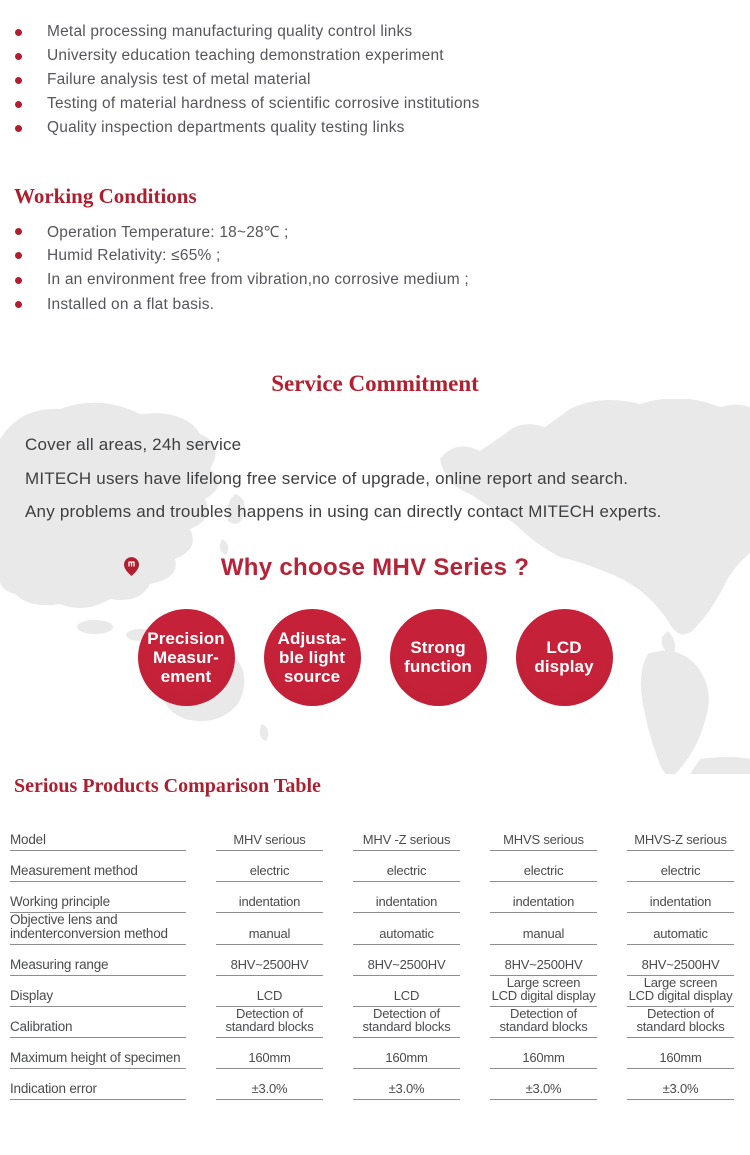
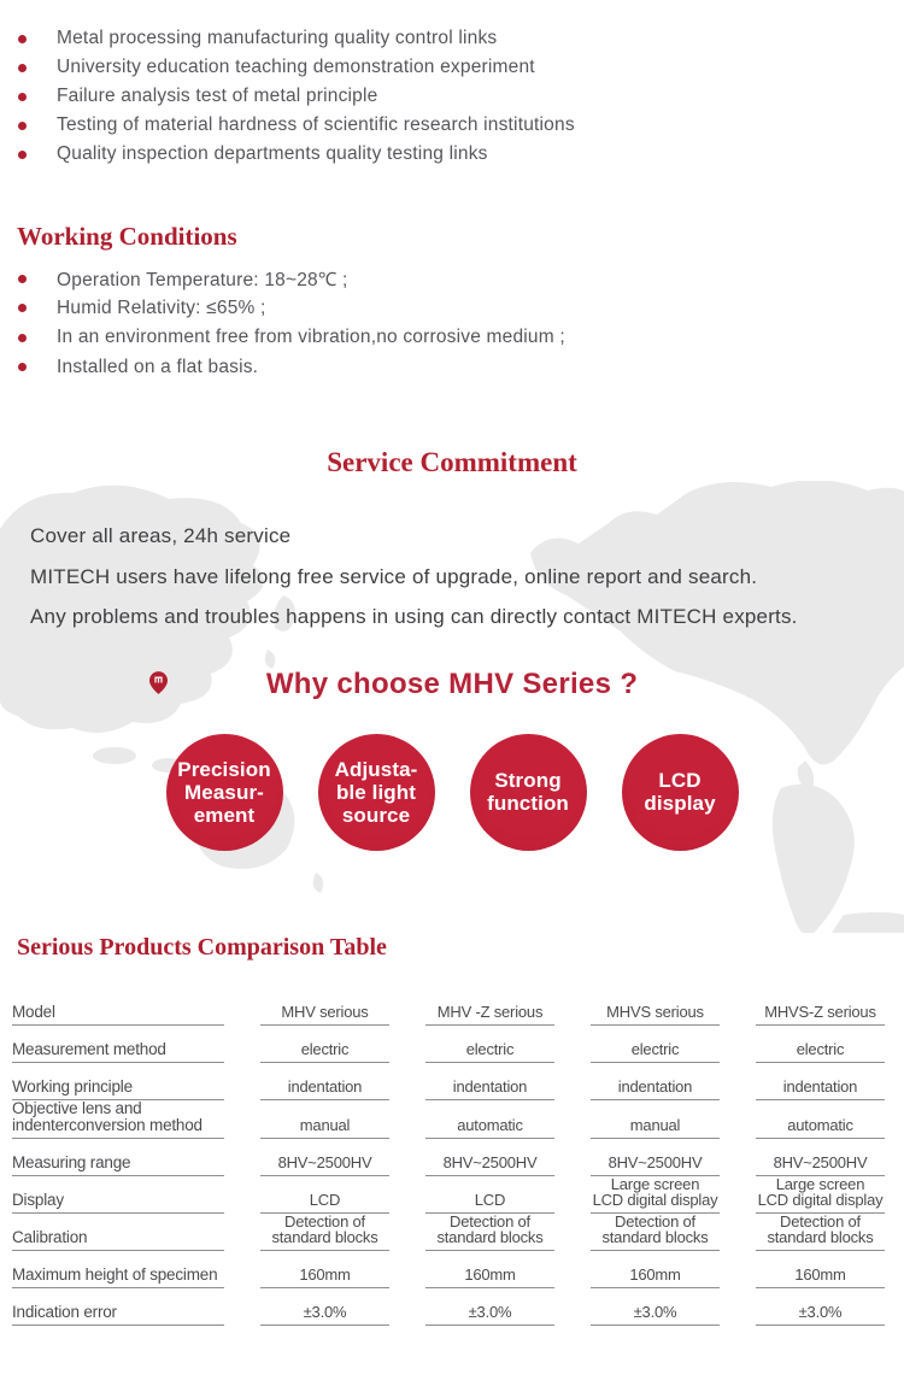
  Metal processing manufacturing quality control links
  University education teaching demonstration experiment
- Failure analysis test of metal material
+ Failure analysis test of metal principle
- Testing of material hardness of scientific corrosive institutions
+ Testing of material hardness of scientific research institutions
  Quality inspection departments quality testing links
  Working Conditions
  Operation Temperature: 18~28℃ ;
  Humid Relativity: ≤65% ;
  In an environment free from vibration,no corrosive medium ;
  Installed on a flat basis.
  Service Commitment
  Cover all areas, 24h service
  MITECH users have lifelong free service of upgrade, online report and search.
  Any problems and troubles happens in using can directly contact MITECH experts.
  Why choose MHV Series ?
  Precision
  Measur-
  ement
  Adjusta-
  ble light
  source
  Strong
  function
  LCD
  display
  Serious Products Comparison Table
  Model
  MHV serious
  MHV -Z serious
  MHVS serious
  MHVS-Z serious
  Measurement method
  electric
  electric
  electric
  electric
  Working principle
  indentation
  indentation
  indentation
  indentation
  Objective lens and
  indenterconversion method
  manual
  automatic
  manual
  automatic
  Measuring range
  8HV~2500HV
  8HV~2500HV
  8HV~2500HV
  8HV~2500HV
  Display
  LCD
  LCD
  Large screen
  LCD digital display
  Large screen
  LCD digital display
  Calibration
  Detection of
  standard blocks
  Detection of
  standard blocks
  Detection of
  standard blocks
  Detection of
  standard blocks
  Maximum height of specimen
  160mm
  160mm
  160mm
  160mm
  Indication error
  ±3.0%
  ±3.0%
  ±3.0%
  ±3.0%
